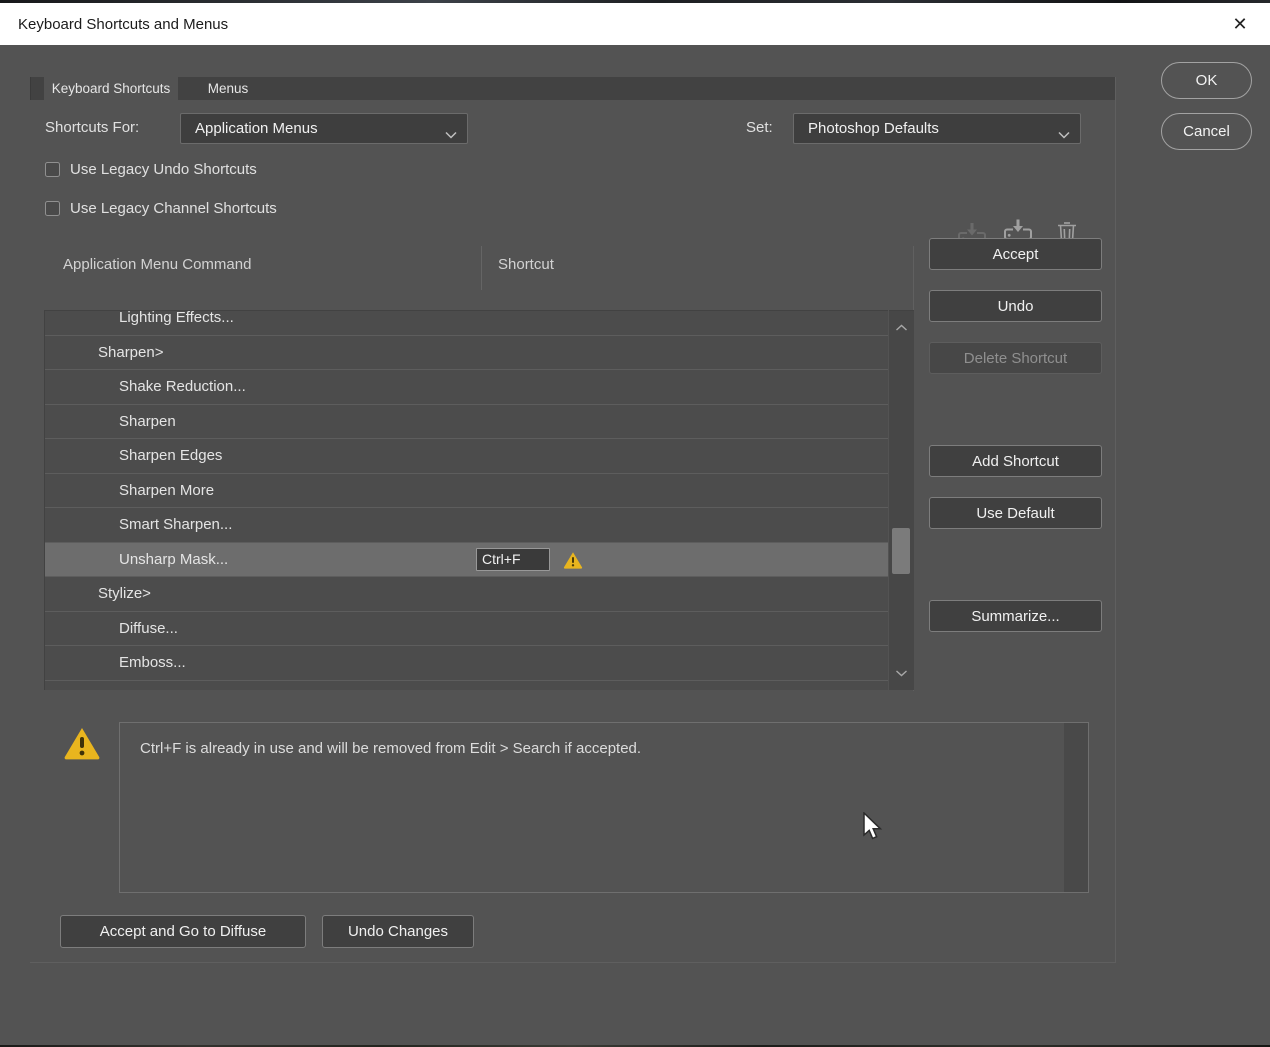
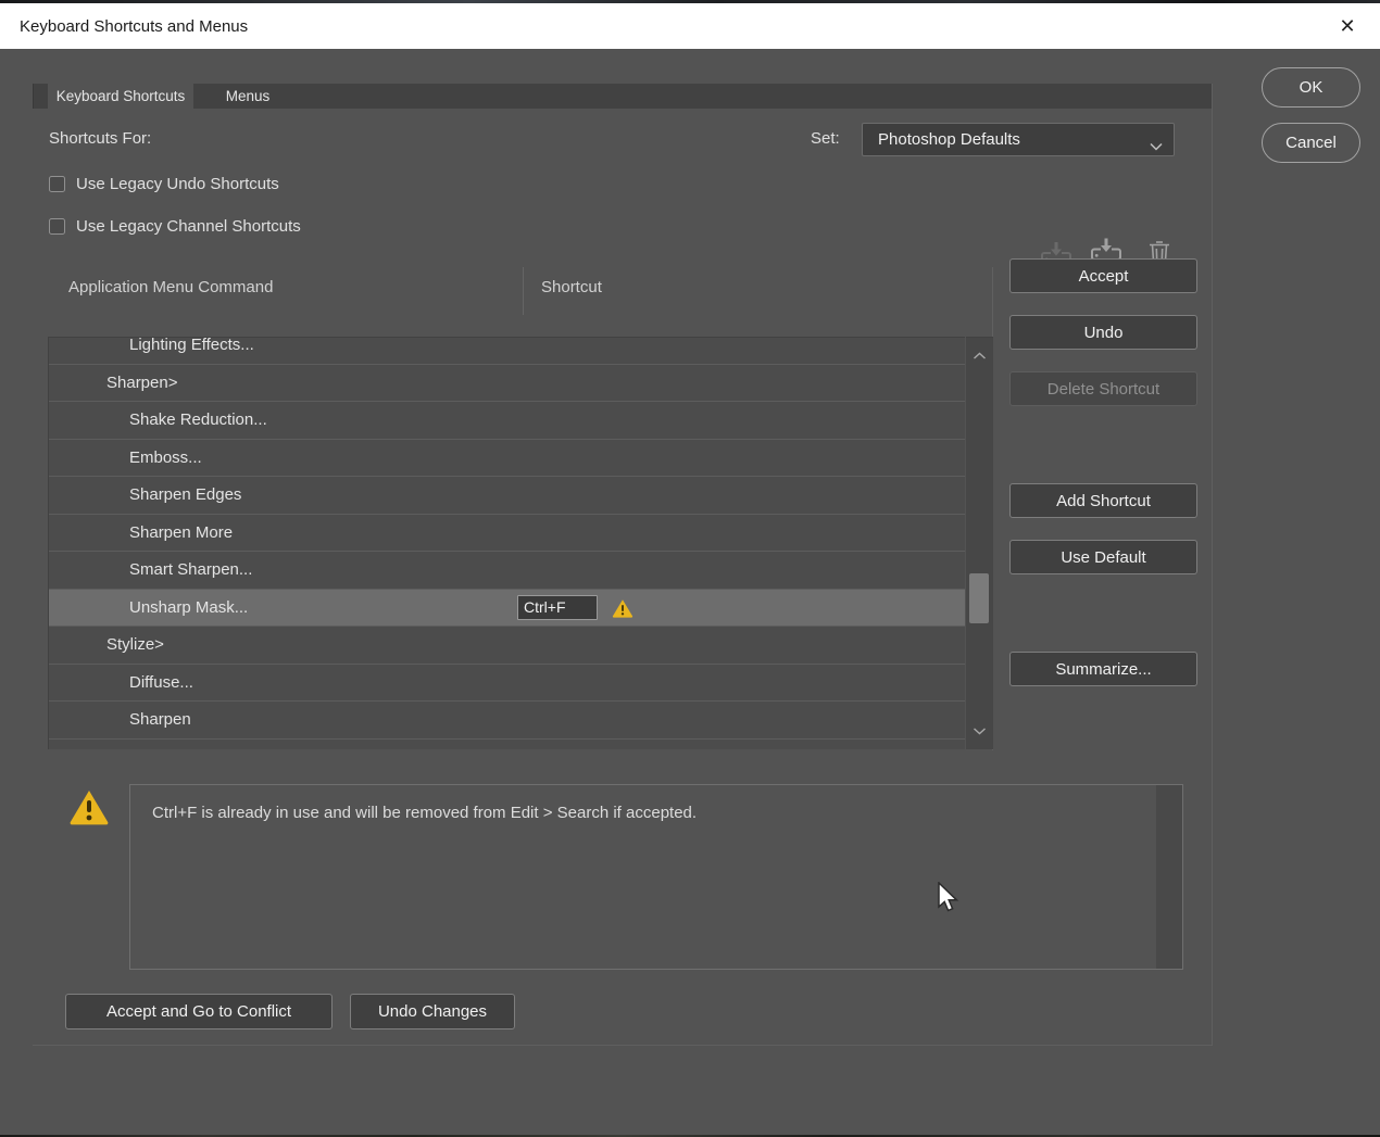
  Keyboard Shortcuts and Menus
  ✕
  Keyboard Shortcuts
  Menus
  Shortcuts For:
- Application Menus
  Set:
  Photoshop Defaults
  Use Legacy Undo Shortcuts
  Use Legacy Channel Shortcuts
  Application Menu Command
  Shortcut
  Lighting Effects...
  Sharpen>
  Shake Reduction...
- Sharpen
+ Emboss...
  Sharpen Edges
  Sharpen More
  Smart Sharpen...
  Unsharp Mask...
  Ctrl+F
  Stylize>
  Diffuse...
- Emboss...
+ Sharpen
  Accept
  Undo
  Delete Shortcut
  Add Shortcut
  Use Default
  Summarize...
  Ctrl+F is already in use and will be removed from Edit > Search if accepted.
- Accept and Go to Diffuse
+ Accept and Go to Conflict
  Undo Changes
  OK
  Cancel
